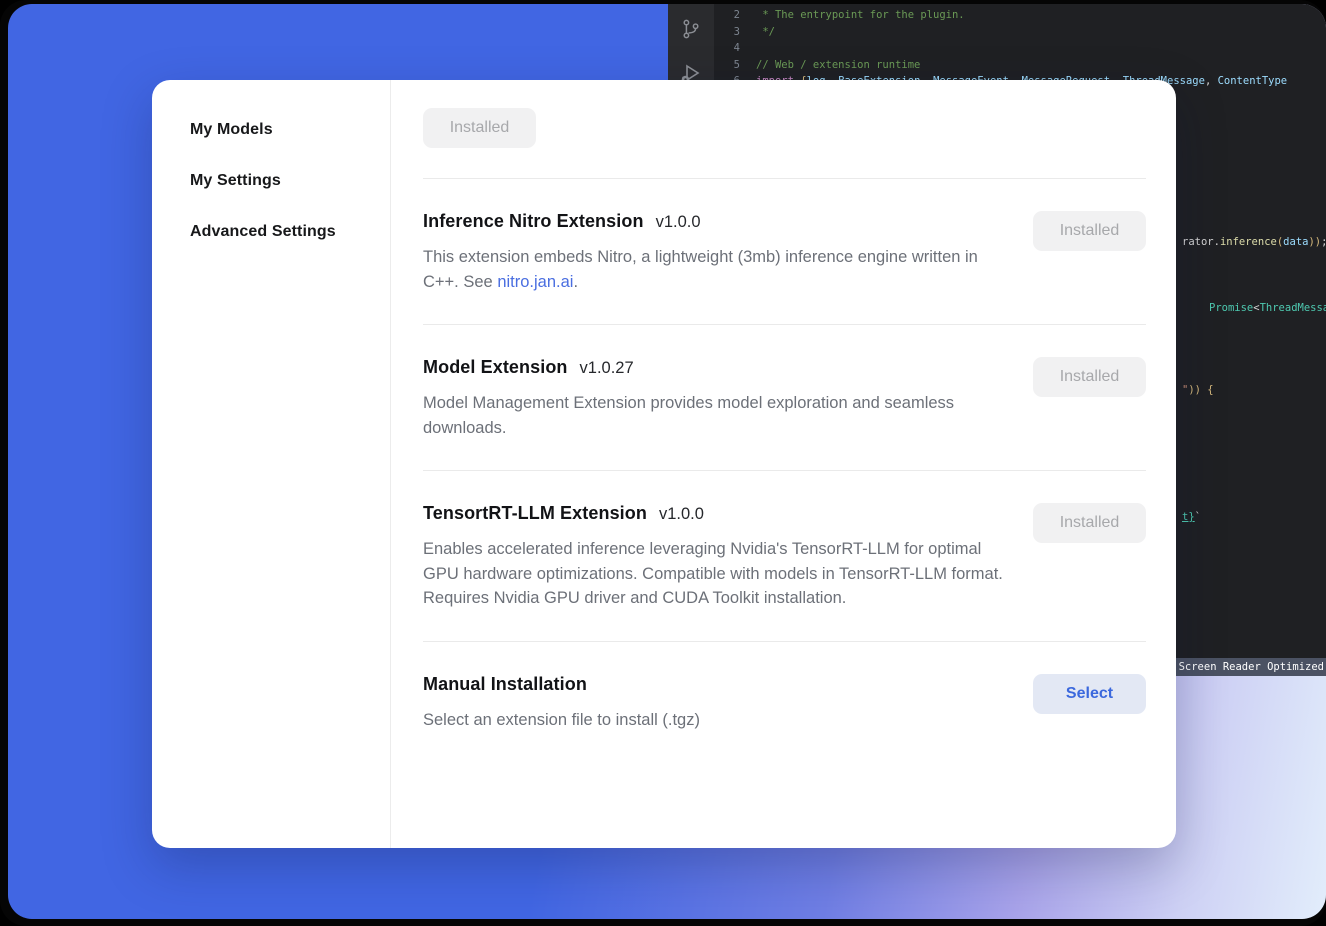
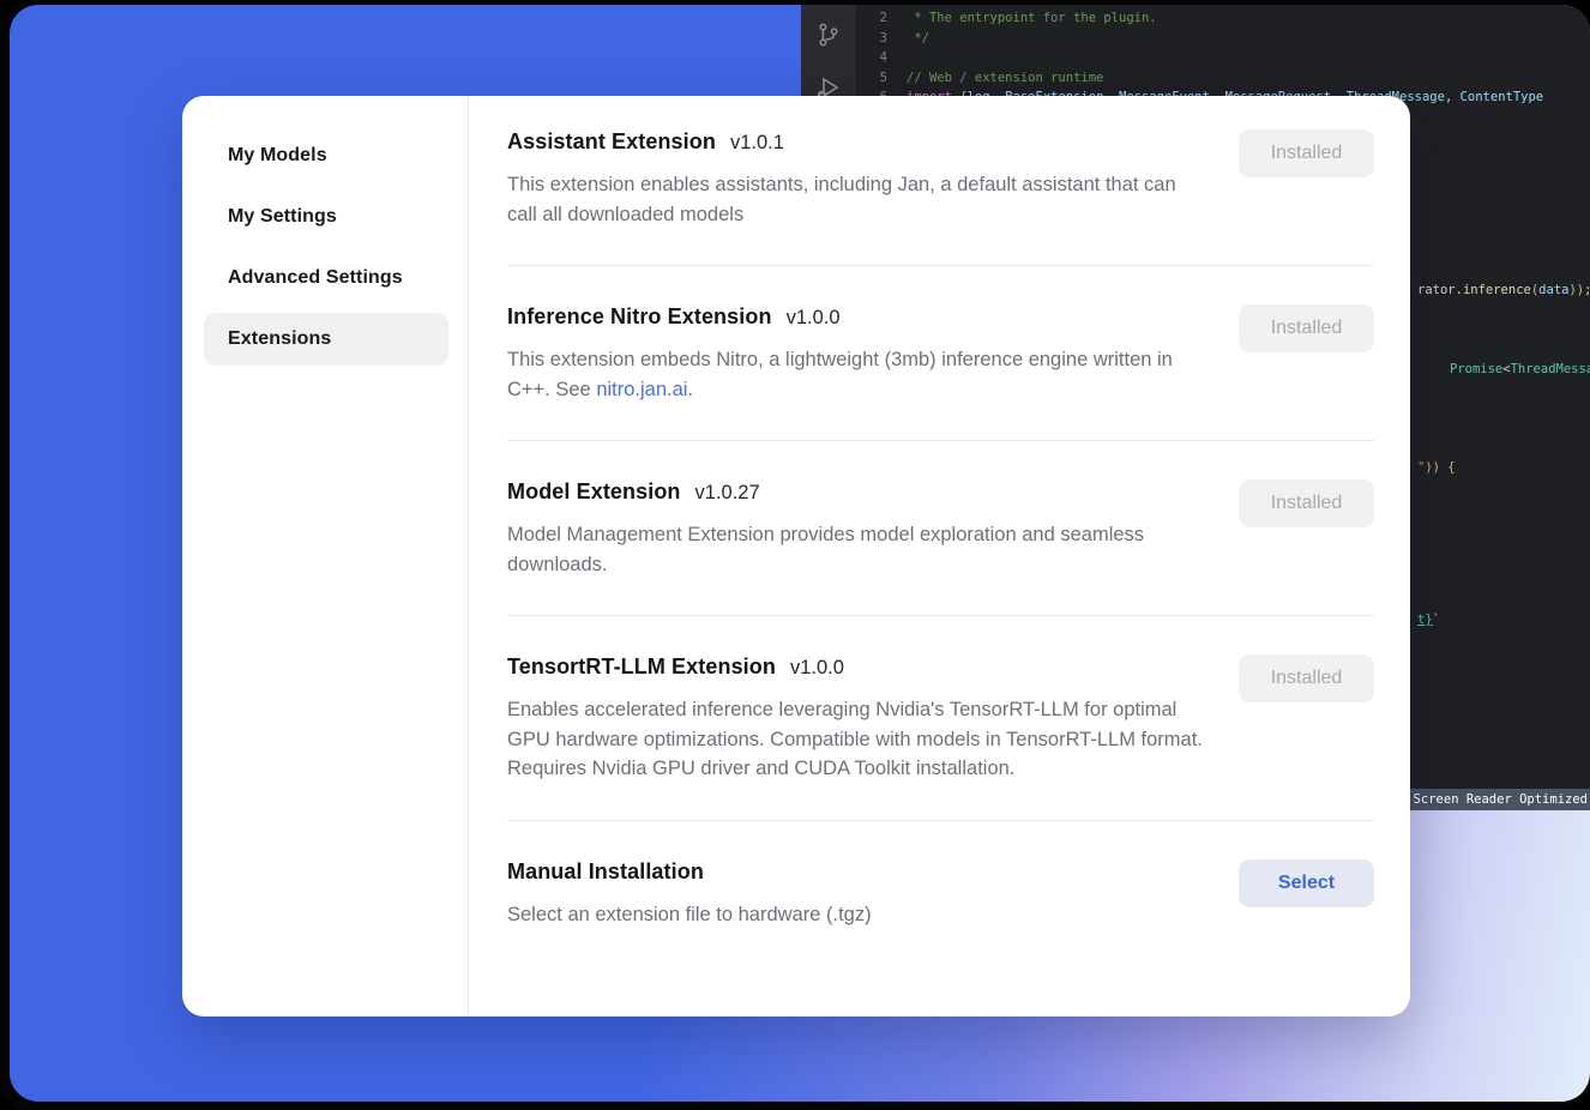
  2
  * The entrypoint for the plugin.
  3
  */
  4
  5
  // Web / extension runtime
  ,
  ContentType
  rator.inference(data));
  Promise<ThreadMess
  ")) {
  t}`
  Screen Reader Optimized
  My Models
  My Settings
  Advanced Settings
+ Extensions
+ Assistant Extension
+ v1.0.1
+ This extension enables assistants, including Jan, a default assistant that can call all downloaded models
  Installed
  Inference Nitro Extension
  v1.0.0
  This extension embeds Nitro, a lightweight (3mb) inference engine written in C++. See nitro.jan.ai.
  Installed
  Model Extension
  v1.0.27
  Model Management Extension provides model exploration and seamless downloads.
  Installed
  TensortRT-LLM Extension
  v1.0.0
  Enables accelerated inference leveraging Nvidia's TensorRT-LLM for optimal GPU hardware optimizations. Compatible with models in TensorRT-LLM format. Requires Nvidia GPU driver and CUDA Toolkit installation.
  Installed
  Manual Installation
- Select an extension file to install (.tgz)
+ Select an extension file to hardware (.tgz)
  Select
